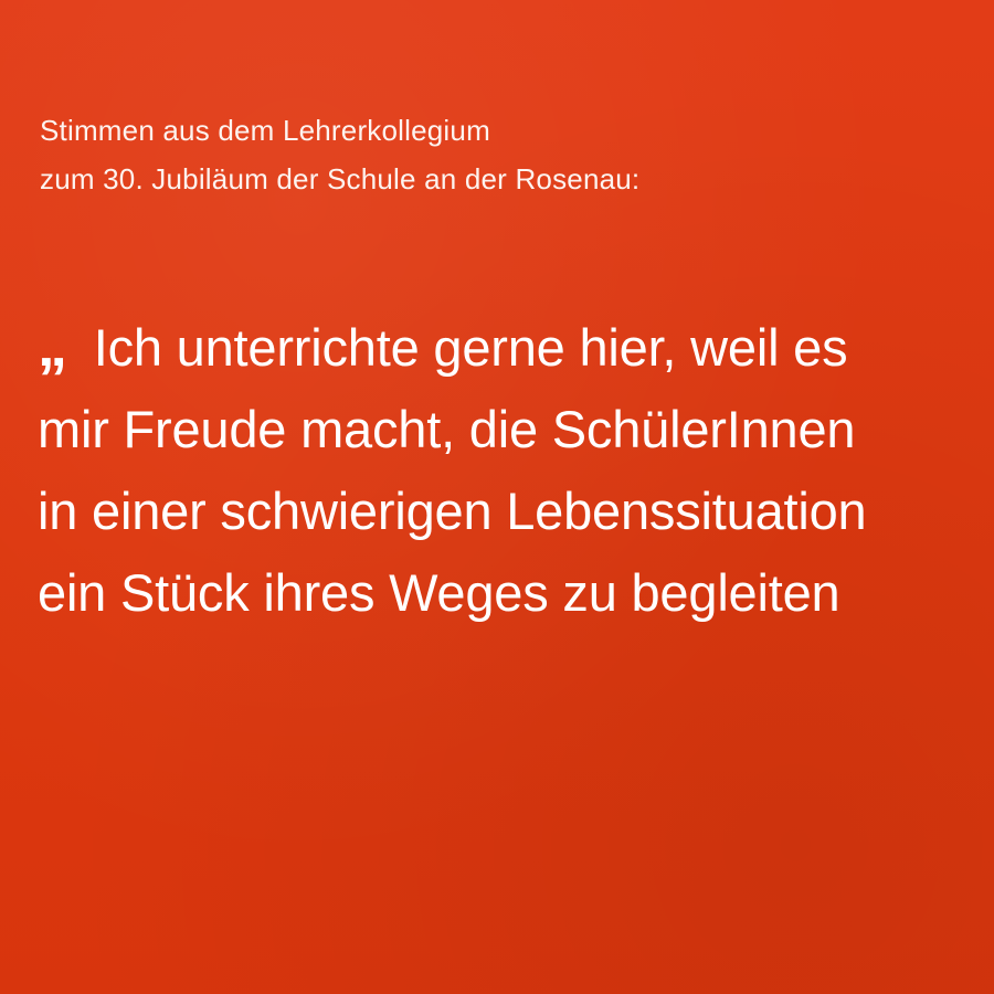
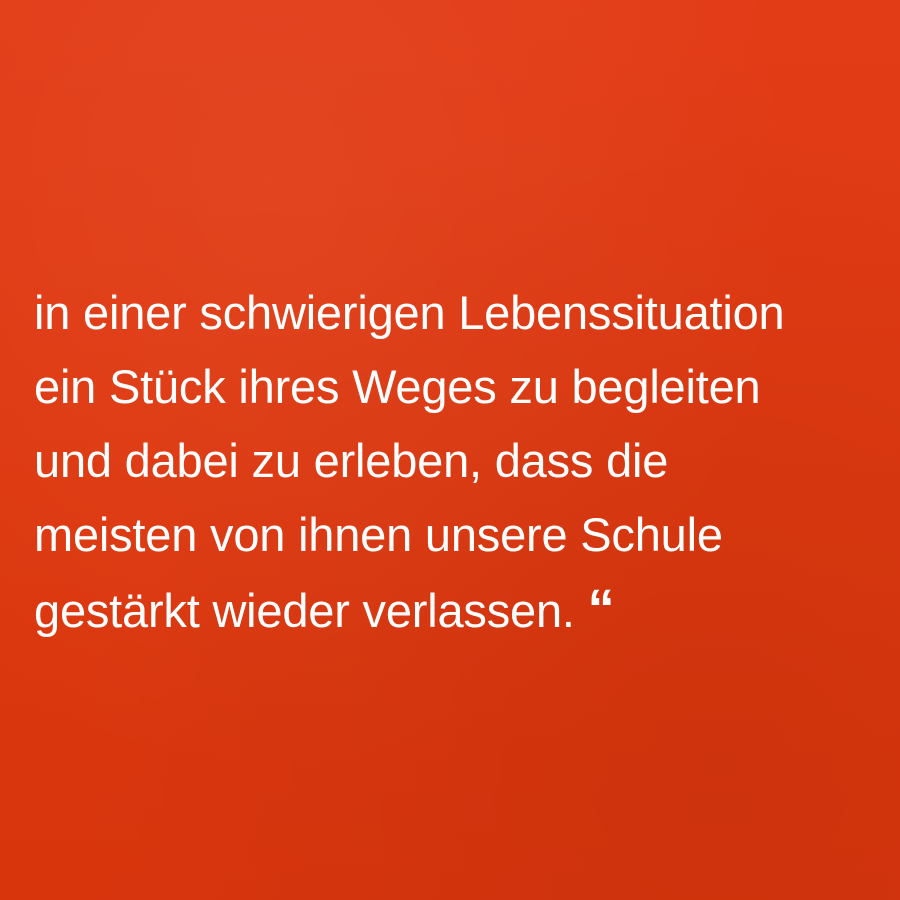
- Stimmen aus dem Lehrerkollegium
- zum 30. Jubiläum der Schule an der Rosenau:
- „ Ich unterrichte gerne hier, weil es
- mir Freude macht, die SchülerInnen
  in einer schwierigen Lebenssituation
  ein Stück ihres Weges zu begleiten
+ und dabei zu erleben, dass die
+ meisten von ihnen unsere Schule
+ gestärkt wieder verlassen. “
